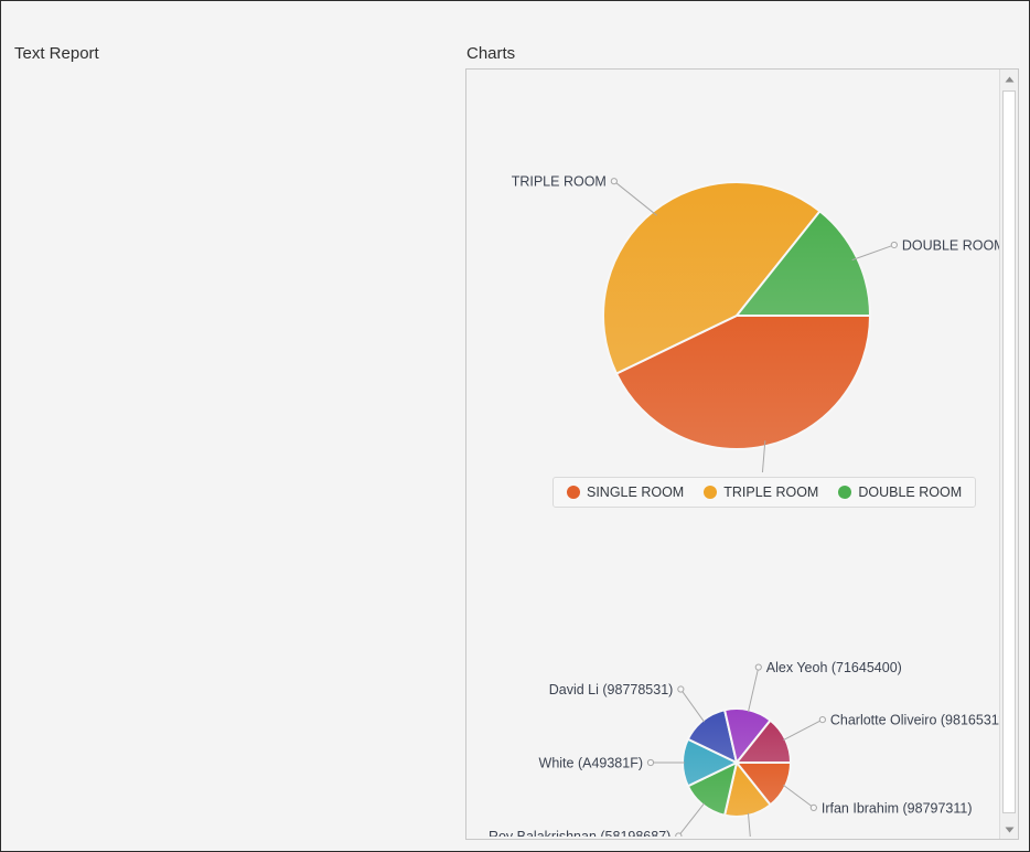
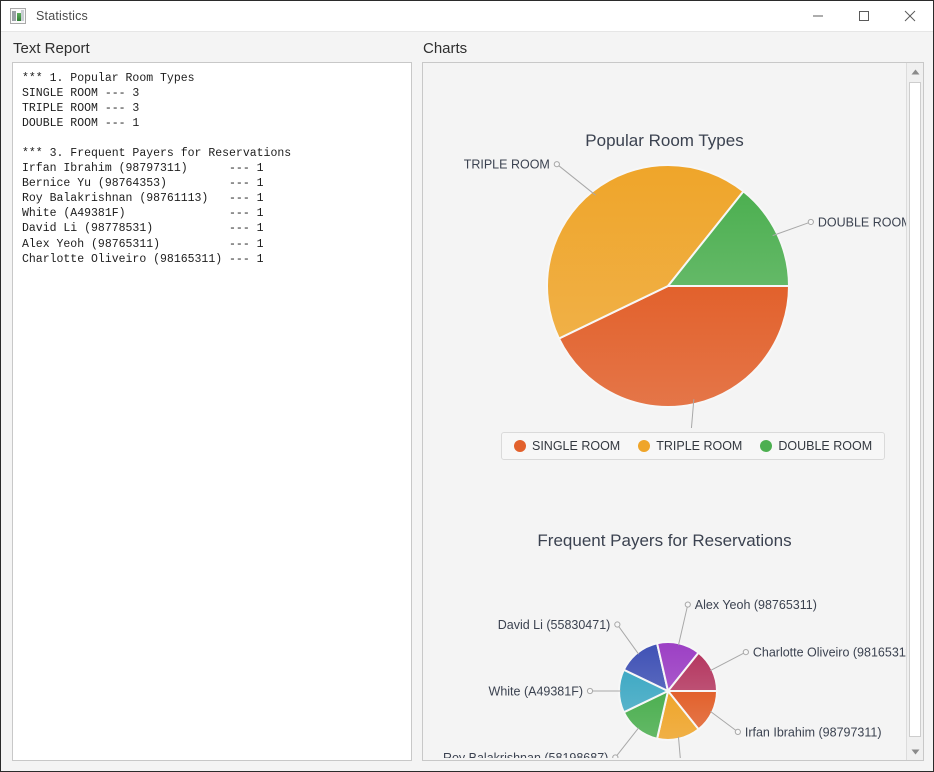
+ Statistics
  Text Report
  Charts
+ *** 1. Popular Room Types
+ SINGLE ROOM --- 3
+ TRIPLE ROOM --- 3
+ DOUBLE ROOM --- 1
+ *** 3. Frequent Payers for Reservations
+ Irfan Ibrahim (98797311) --- 1
+ Bernice Yu (98764353) --- 1
+ Roy Balakrishnan (98761113) --- 1
+ White (A49381F) --- 1
+ David Li (98778531) --- 1
+ Alex Yeoh (98765311) --- 1
+ Charlotte Oliveiro (98165311) --- 1
+ Popular Room Types
  TRIPLE ROOM
  DOUBLE ROO
  SINGLE ROOM
  TRIPLE ROOM
  DOUBLE ROOM
+ Frequent Payers for Reservations
  Irfan Ibrahim (98797311)
  Roy Balakrishnan (58198687)
  White (A49381F)
- David Li (98778531)
+ David Li (55830471)
- Alex Yeoh (71645400)
+ Alex Yeoh (98765311)
  Charlotte Oliveiro (9816531
